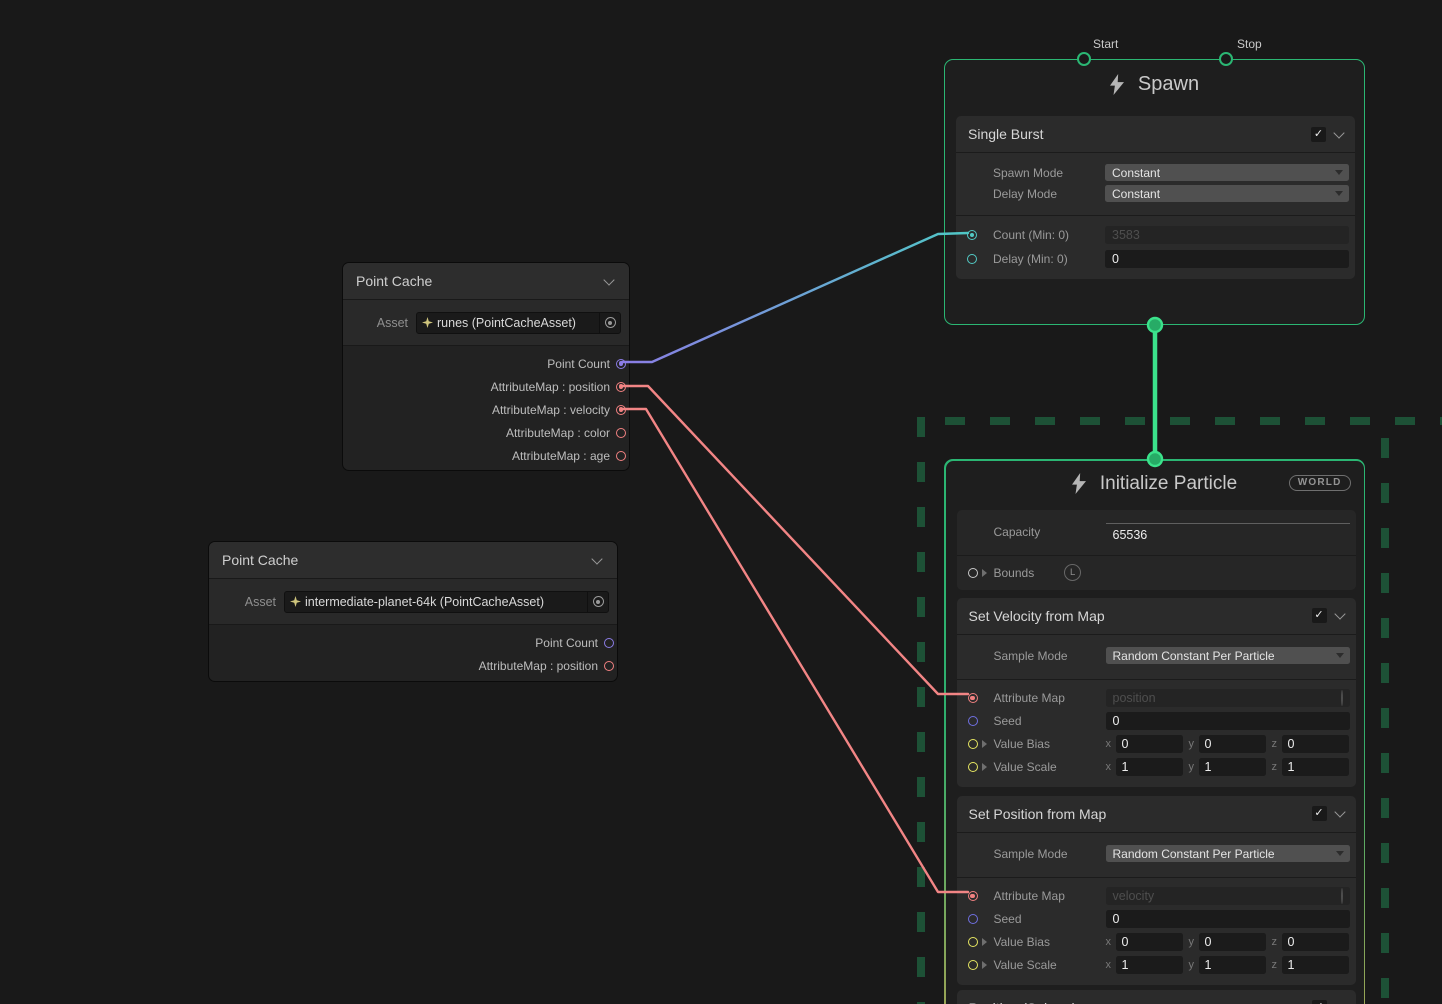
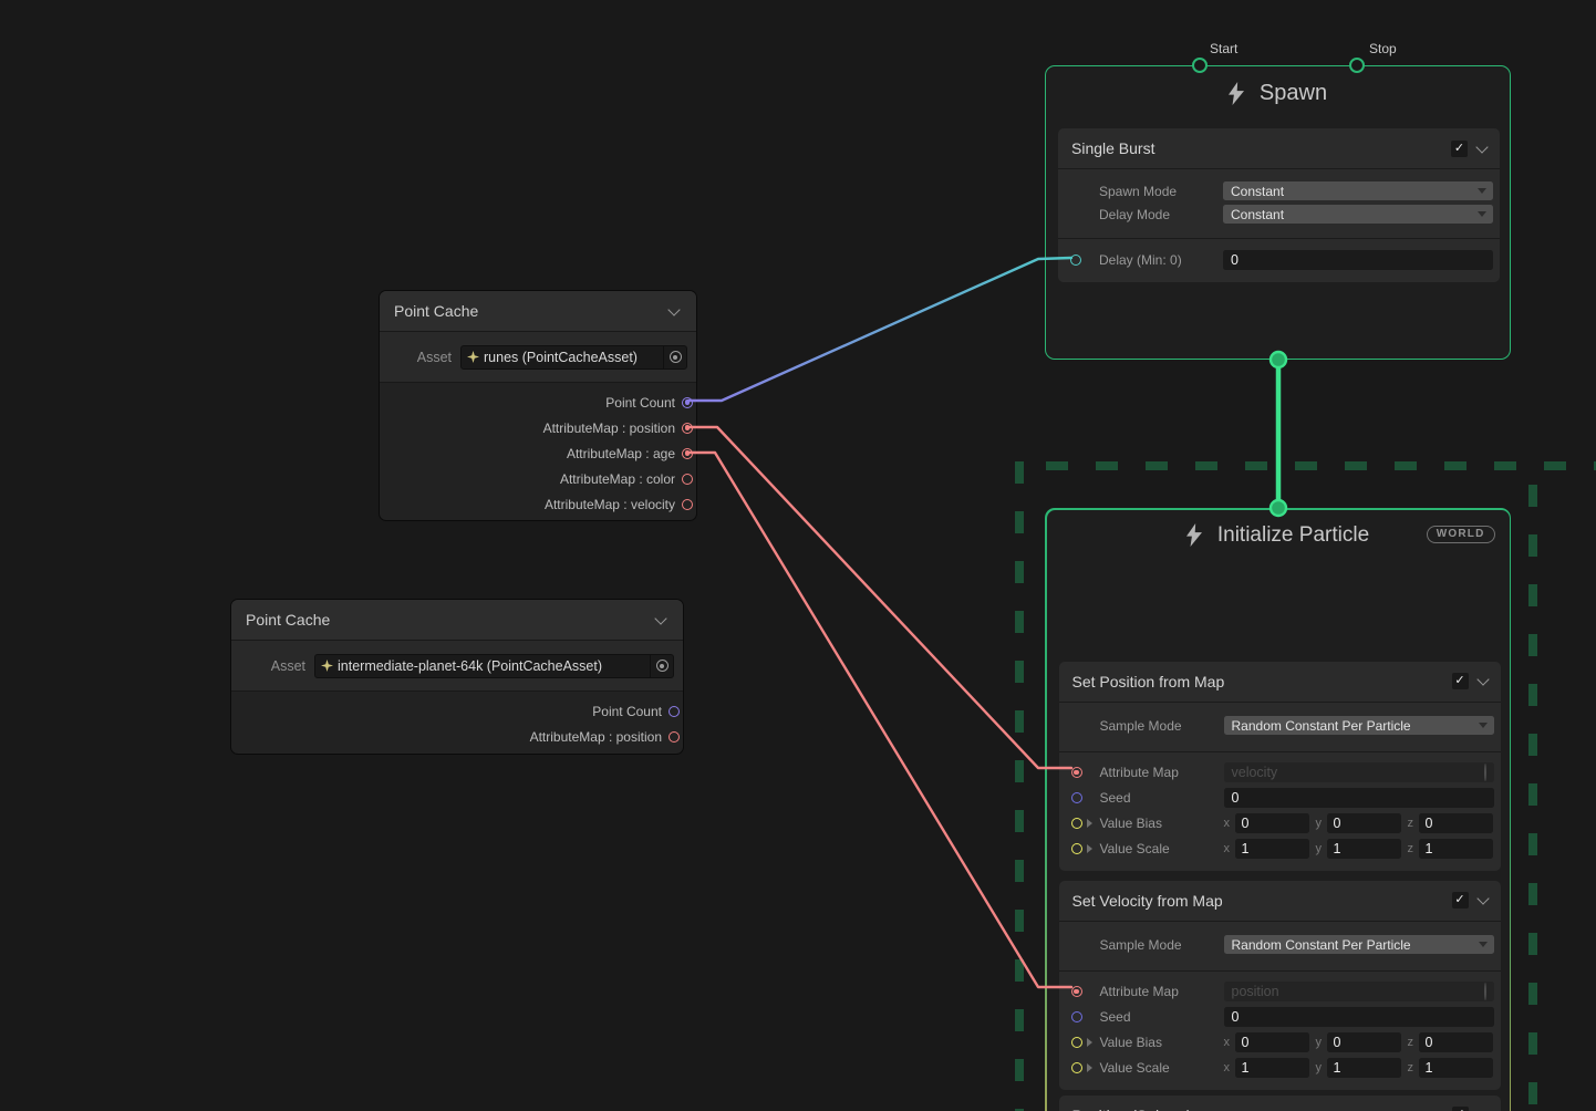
  Start
  Stop
  Spawn
  Single Burst
  ✓
  Spawn Mode
  Constant
  Delay Mode
  Constant
- Count (Min: 0)
- 3583
  Delay (Min: 0)
  0
  Point Cache
  Asset
  runes (PointCacheAsset)
  Point Count
  AttributeMap : position
- AttributeMap : velocity
+ AttributeMap : age
  AttributeMap : color
- AttributeMap : age
+ AttributeMap : velocity
  Point Cache
  Asset
  intermediate-planet-64k (PointCacheAsset)
  Point Count
  AttributeMap : position
  Initialize Particle
  WORLD
- Capacity
- 65536
- Bounds
- L
- Set Velocity from Map
+ Set Position from Map
  ✓
  Sample Mode
  Random Constant Per Particle
  Attribute Map
- position
+ velocity
  Seed
  0
  Value Bias
  x
  0
  y
  0
  z
  0
  Value Scale
  x
  1
  y
  1
  z
  1
- Set Position from Map
+ Set Velocity from Map
  ✓
  Sample Mode
  Random Constant Per Particle
  Attribute Map
- velocity
+ position
  Seed
  0
  Value Bias
  x
  0
  y
  0
  z
  0
  Value Scale
  x
  1
  y
  1
  z
  1
